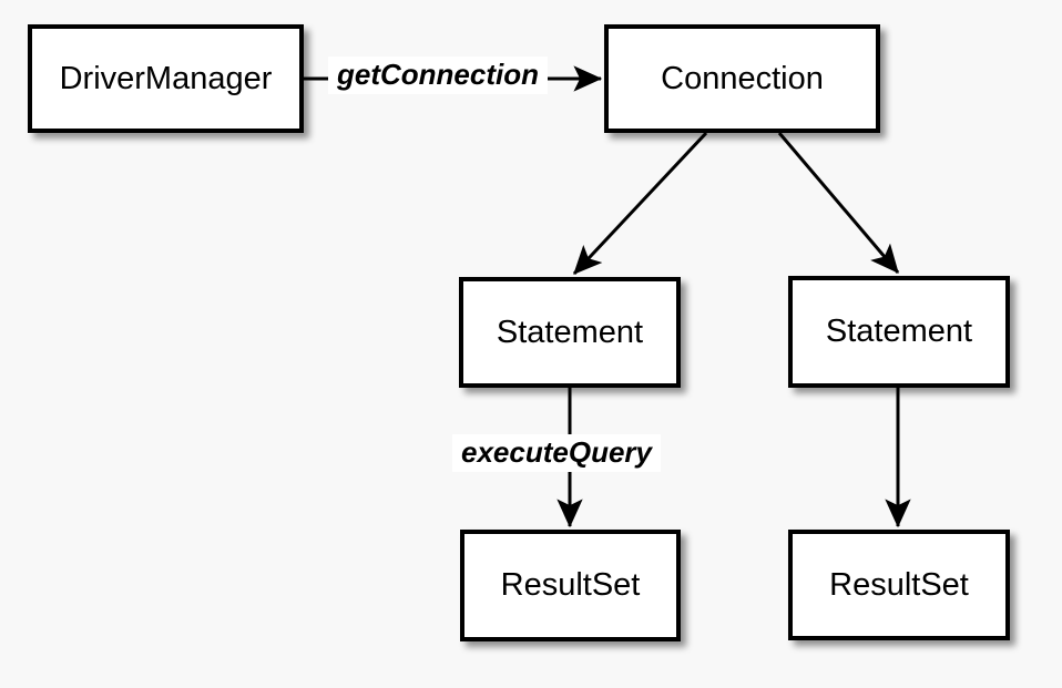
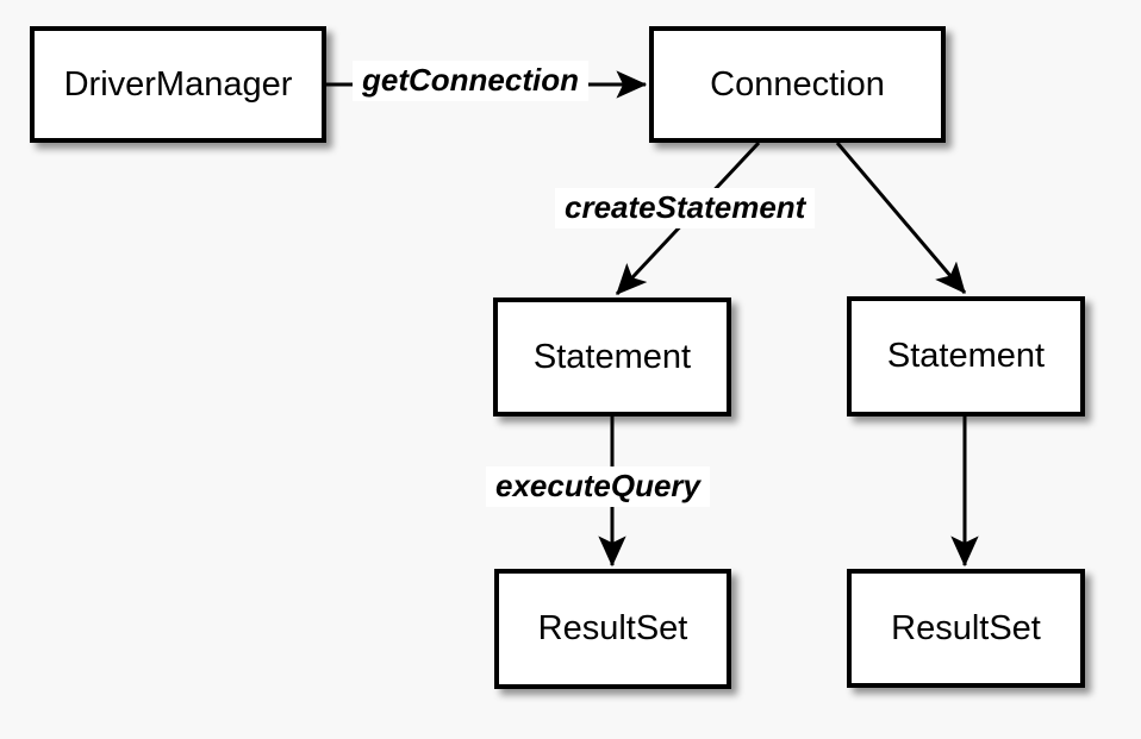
  DriverManager
  Connection
  Statement
  Statement
  ResultSet
  ResultSet
  getConnection
+ createStatement
  executeQuery
